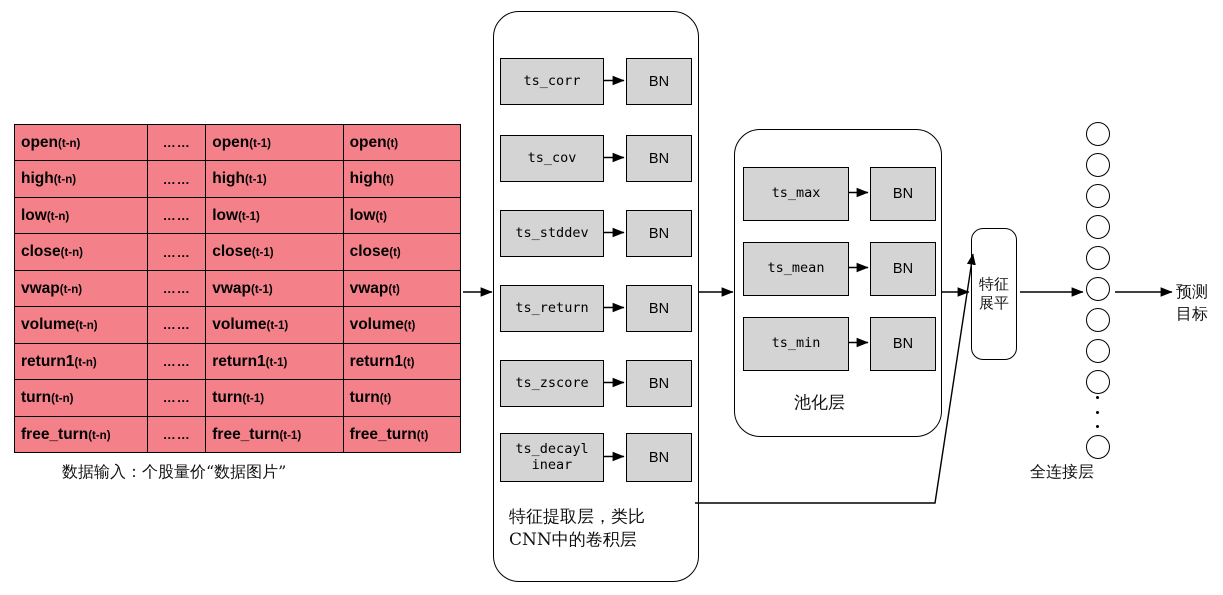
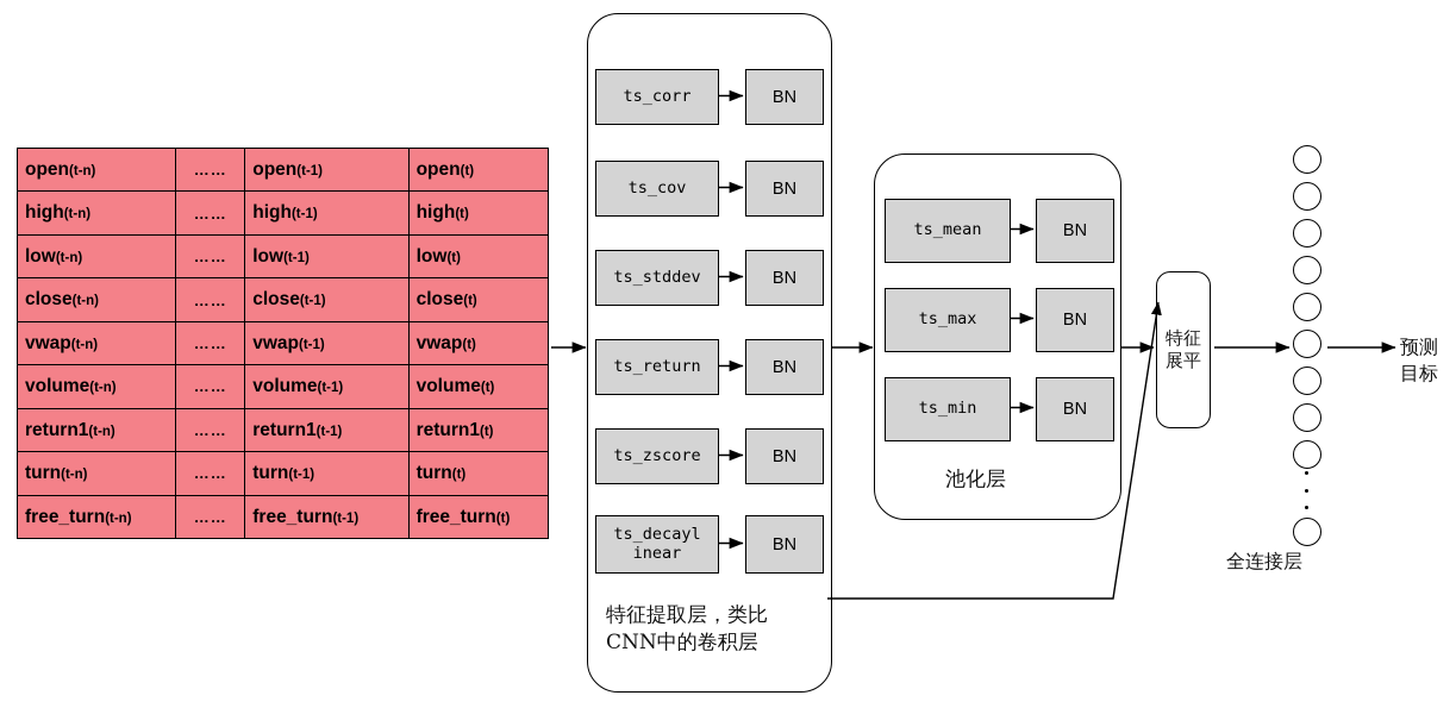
  open(t-n)	……	open(t-1)	open(t)
  high(t-n)	……	high(t-1)	high(t)
  low(t-n)	……	low(t-1)	low(t)
  close(t-n)	……	close(t-1)	close(t)
  vwap(t-n)	……	vwap(t-1)	vwap(t)
  volume(t-n)	……	volume(t-1)	volume(t)
  return1(t-n)	……	return1(t-1)	return1(t)
  turn(t-n)	……	turn(t-1)	turn(t)
  free_turn(t-n)	……	free_turn(t-1)	free_turn(t)
- 数据输入：个股量价“数据图片”
  ts_corr
  BN
  ts_cov
  BN
  ts_stddev
  BN
  ts_return
  BN
  ts_zscore
  BN
  ts_decayl
  inear
  BN
  特征提取层，类比
  CNN中的卷积层
- ts_max
+ ts_mean
  BN
- ts_mean
+ ts_max
  BN
  ts_min
  BN
  池化层
  特征
  展平
  全连接层
  预测
  目标
